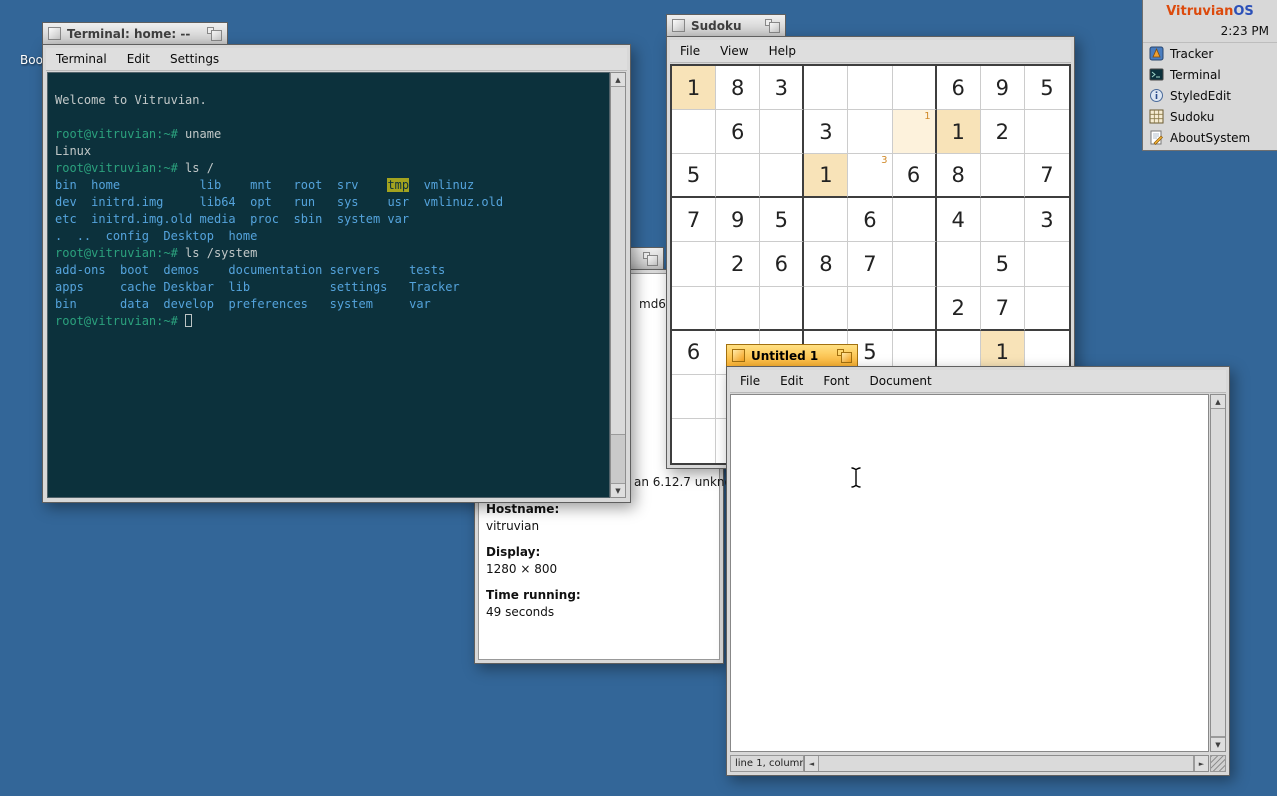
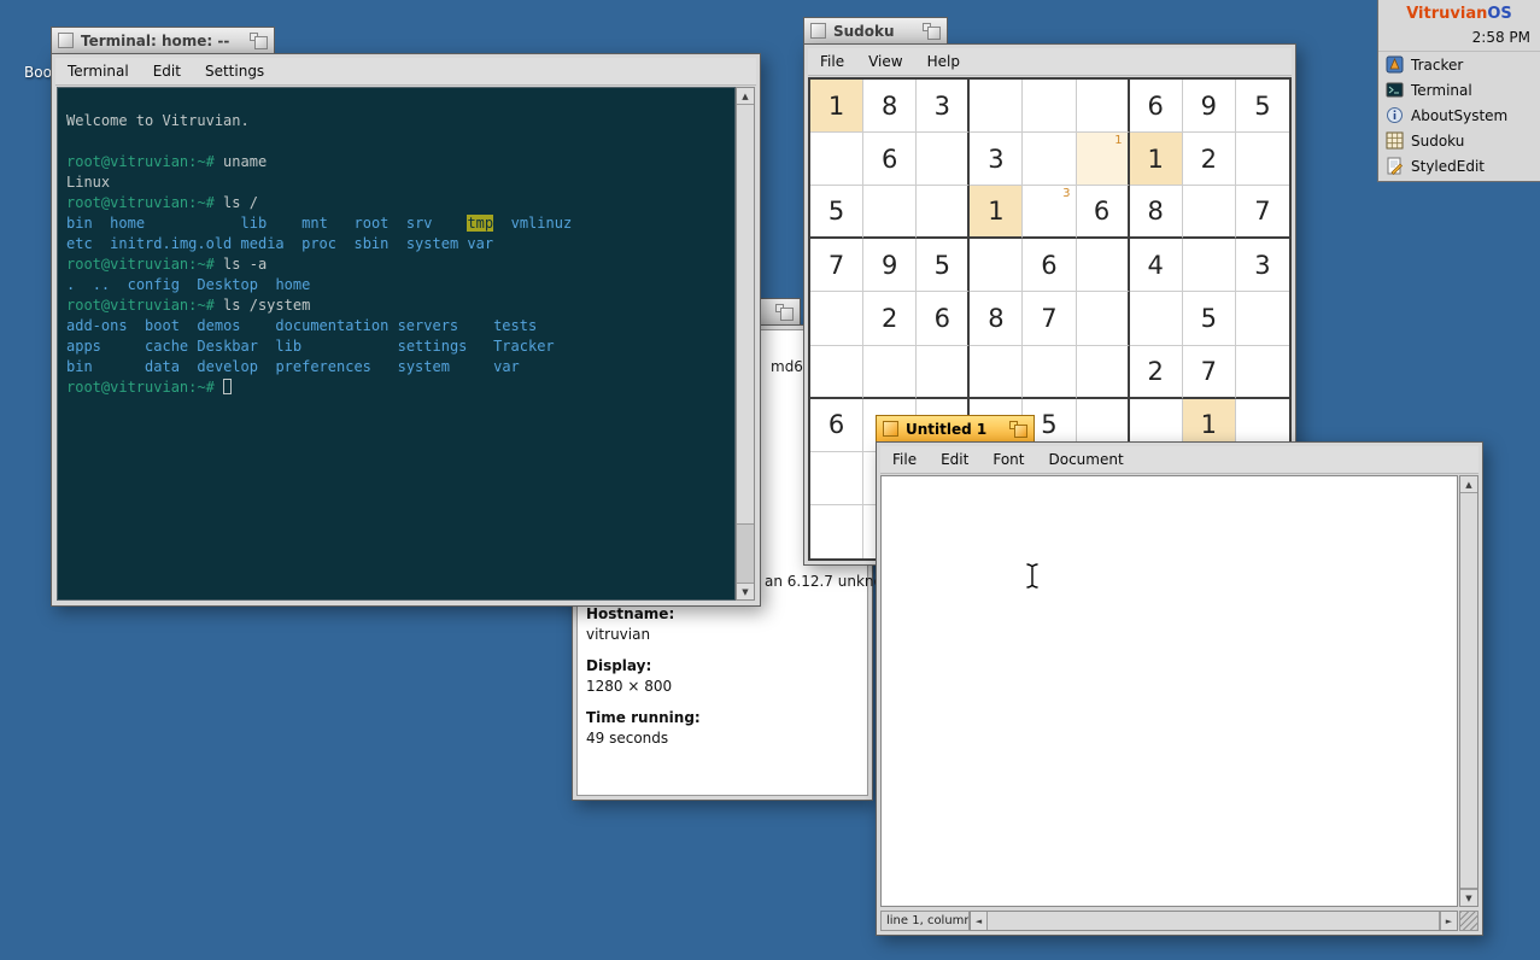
  Boo
  md6
  an 6.12.7 unkn
  Hostname:
  vitruvian
  Display:
  1280 × 800
  Time running:
  49 seconds
  Sudoku
  File
  View
  Help
  1
  8
  3
  6
  9
  5
  6
  3
  1
  1
  2
  5
  1
  3
  6
  8
  7
  7
  9
  5
  6
  4
  3
  2
  6
  8
  7
  5
  2
  7
  6
  5
  1
  Terminal: home: --
  Terminal
  Edit
  Settings
  Welcome to Vitruvian.
  root@vitruvian:~# uname
  Linux
  root@vitruvian:~# ls /
  bin home lib mnt root srv tmp vmlinuz
- dev initrd.img lib64 opt run sys usr vmlinuz.old
  etc initrd.img.old media proc sbin system var
+ root@vitruvian:~# ls -a
  . .. config Desktop home
  root@vitruvian:~# ls /system
  add-ons boot demos documentation servers tests
  apps cache Deskbar lib settings Tracker
  bin data develop preferences system var
  root@vitruvian:~#
  ▲
  ▼
  Untitled 1
  File
  Edit
  Font
  Document
  ▲
  ▼
  line 1, column
  ◄
  ►
  VitruvianOS
- 2:23 PM
+ 2:58 PM
  Tracker
  Terminal
- StyledEdit
+ AboutSystem
  Sudoku
- AboutSystem
+ StyledEdit
